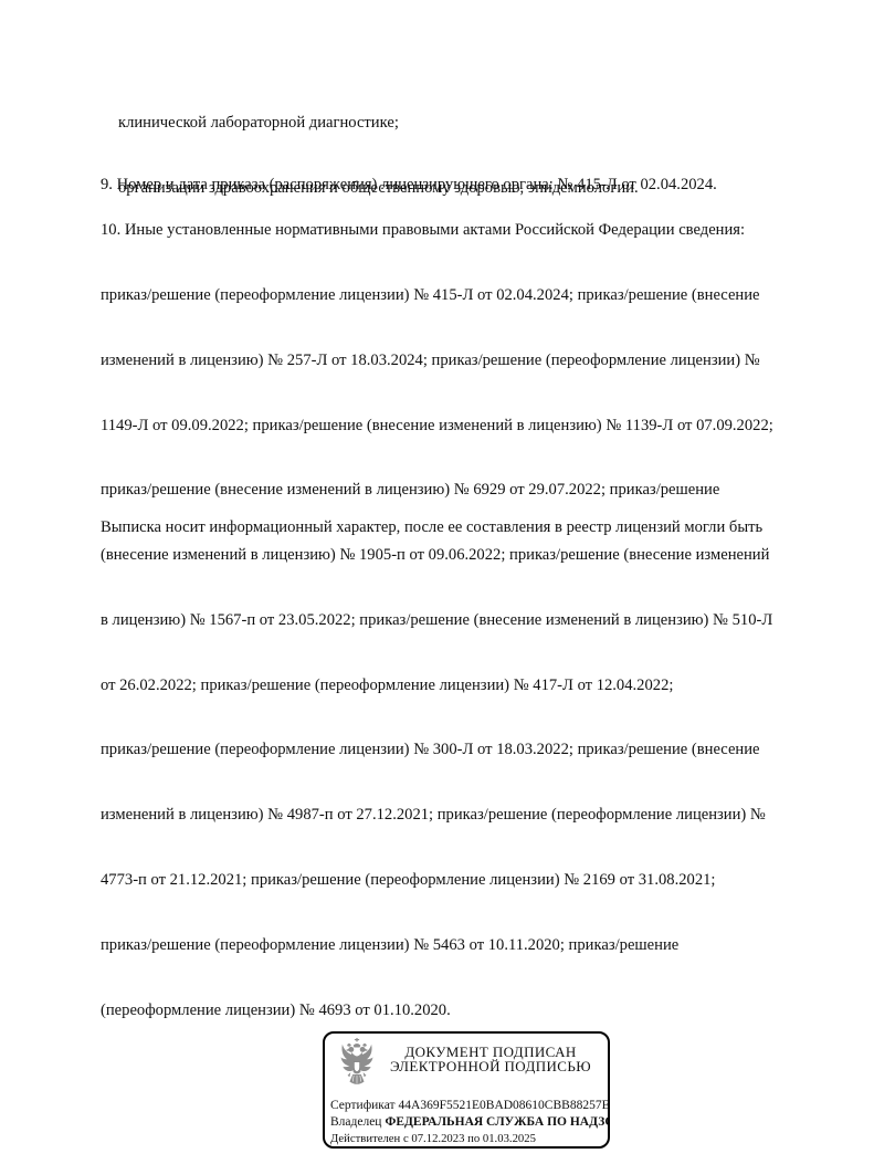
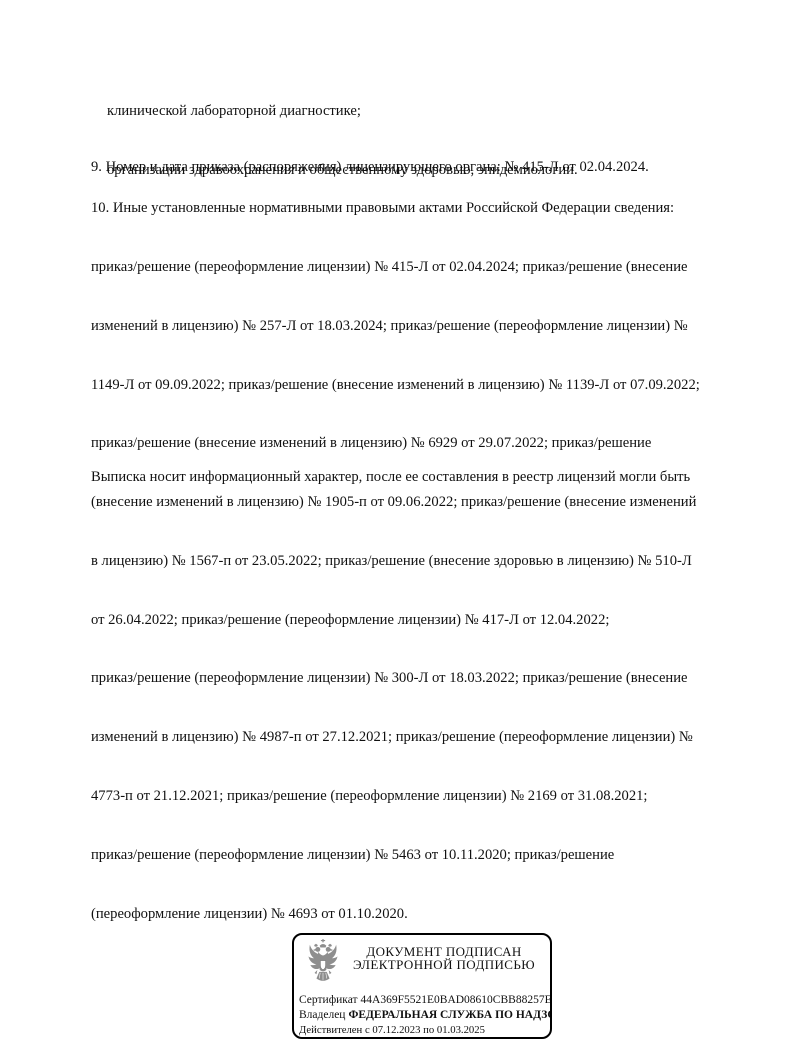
  клинической лабораторной диагностике;
  организации здравоохранения и общественному здоровью, эпидемиологии.
  9. Номер и дата приказа (распоряжения) лицензирующего органа: № 415-Л от 02.04.2024.
  10. Иные установленные нормативными правовыми актами Российской Федерации сведения:
  приказ/решение (переоформление лицензии) № 415-Л от 02.04.2024; приказ/решение (внесение
  изменений в лицензию) № 257-Л от 18.03.2024; приказ/решение (переоформление лицензии) №
  1149-Л от 09.09.2022; приказ/решение (внесение изменений в лицензию) № 1139-Л от 07.09.2022;
  приказ/решение (внесение изменений в лицензию) № 6929 от 29.07.2022; приказ/решение
  (внесение изменений в лицензию) № 1905-п от 09.06.2022; приказ/решение (внесение изменений
- в лицензию) № 1567-п от 23.05.2022; приказ/решение (внесение изменений в лицензию) № 510-Л
+ в лицензию) № 1567-п от 23.05.2022; приказ/решение (внесение здоровью в лицензию) № 510-Л
- от 26.02.2022; приказ/решение (переоформление лицензии) № 417-Л от 12.04.2022;
+ от 26.04.2022; приказ/решение (переоформление лицензии) № 417-Л от 12.04.2022;
  приказ/решение (переоформление лицензии) № 300-Л от 18.03.2022; приказ/решение (внесение
  изменений в лицензию) № 4987-п от 27.12.2021; приказ/решение (переоформление лицензии) №
  4773-п от 21.12.2021; приказ/решение (переоформление лицензии) № 2169 от 31.08.2021;
  приказ/решение (переоформление лицензии) № 5463 от 10.11.2020; приказ/решение
  (переоформление лицензии) № 4693 от 01.10.2020.
  Выписка носит информационный характер, после ее составления в реестр лицензий могли быть
  ДОКУМЕНТ ПОДПИСАН
  ЭЛЕКТРОННОЙ ПОДПИСЬЮ
  Сертификат 44A369F5521E0BAD08610CBB88257E
  Владелец ФЕДЕРАЛЬНАЯ СЛУЖБА ПО НАДЗ
  Действителен с 07.12.2023 по 01.03.2025
